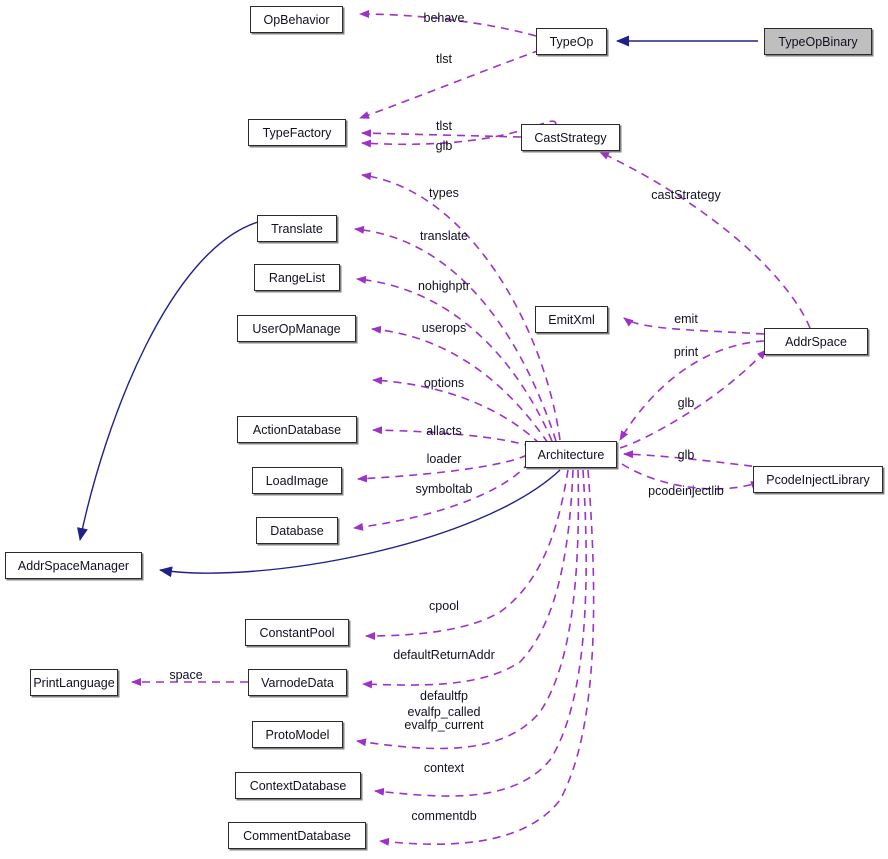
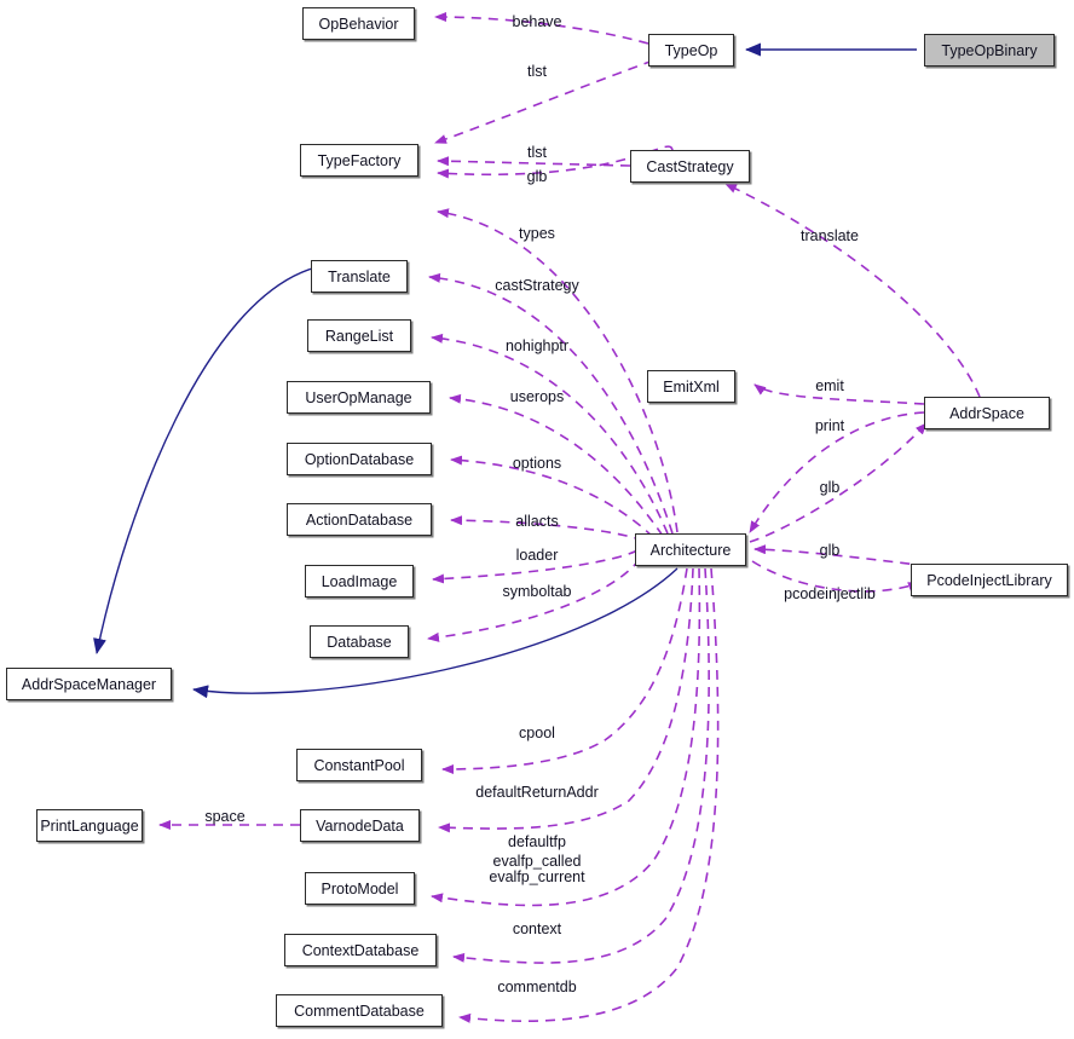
  OpBehavior
  TypeOp
  TypeOpBinary
  TypeFactory
  CastStrategy
  Translate
  RangeList
  UserOpManage
+ OptionDatabase
  ActionDatabase
  LoadImage
  Database
  EmitXml
  AddrSpace
  Architecture
  PcodeInjectLibrary
  AddrSpaceManager
  ConstantPool
  PrintLanguage
  VarnodeData
  ProtoModel
  ContextDatabase
  CommentDatabase
  behave
  tlst
  tlst
  glb
  types
- translate
+ castStrategy
  nohighptr
  userops
  options
  allacts
  loader
  symboltab
- castStrategy
+ translate
  emit
  print
  glb
  glb
  pcodeinjectlib
  cpool
  defaultReturnAddr
  defaultfp
  evalfp_called
  evalfp_current
  context
  commentdb
  space
